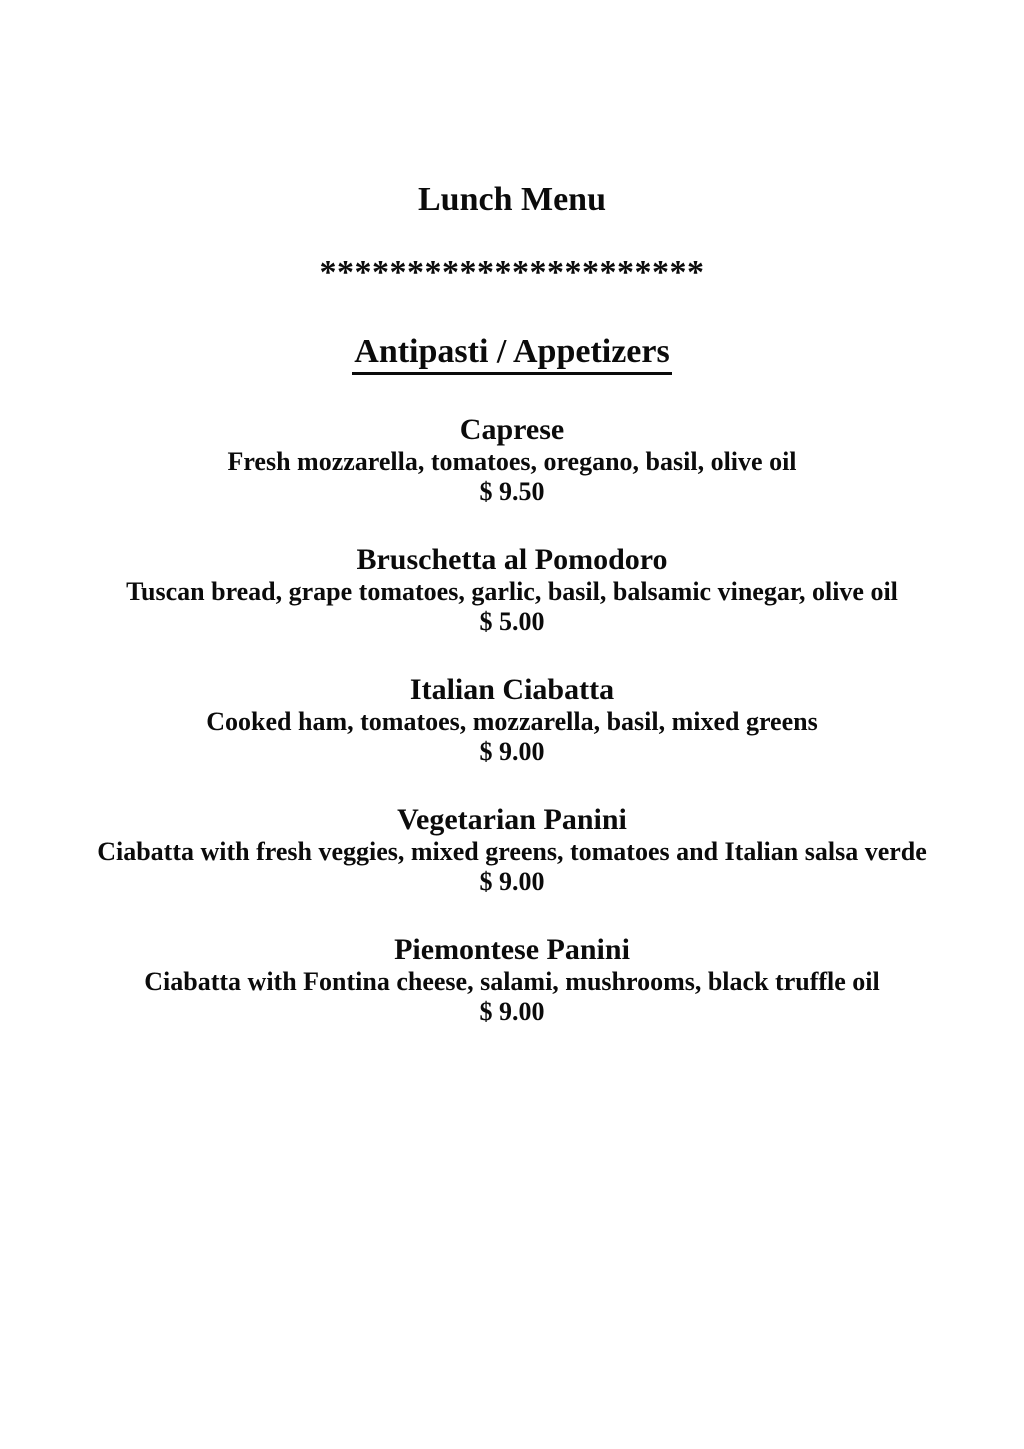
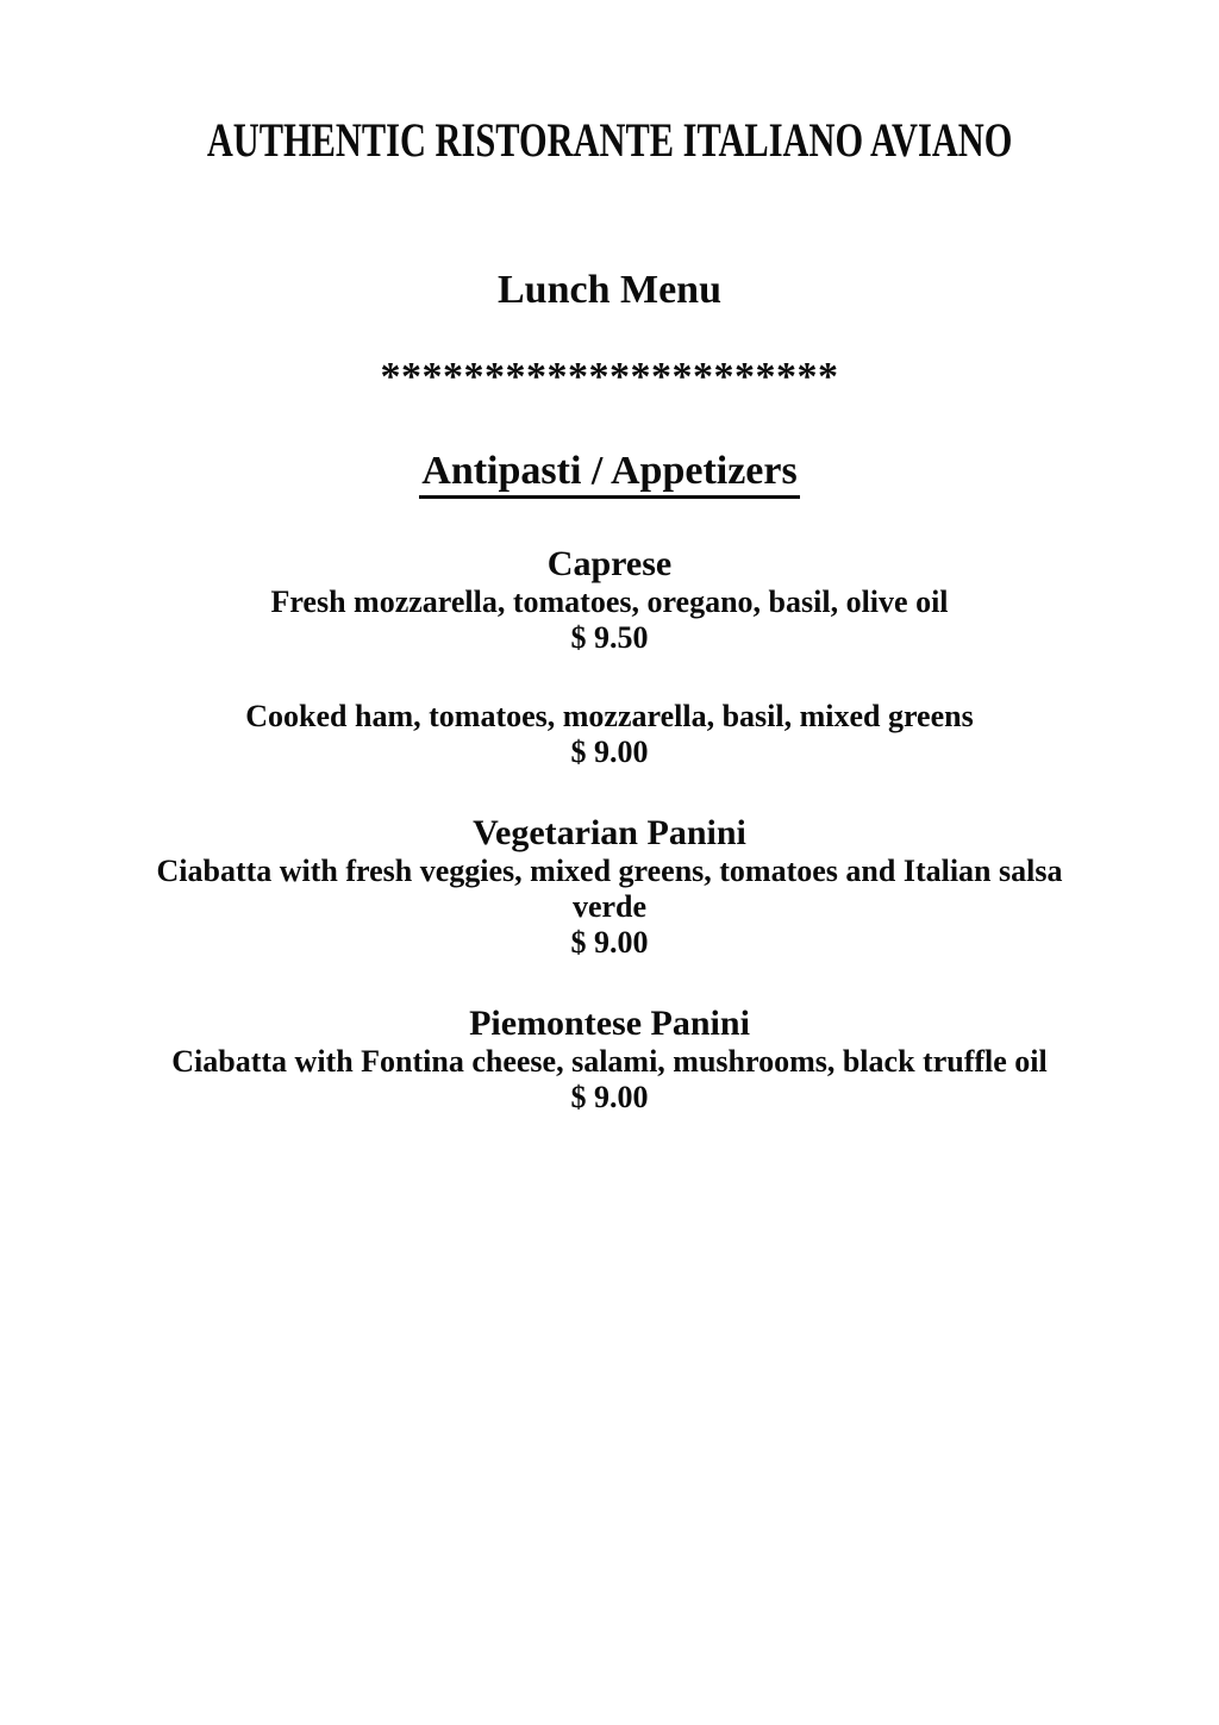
+ AUTHENTIC RISTORANTE ITALIANO AVIANO
  Lunch Menu
  **********************
  Antipasti / Appetizers
  Caprese
  Fresh mozzarella, tomatoes, oregano, basil, olive oil
  $ 9.50
- Bruschetta al Pomodoro
- Tuscan bread, grape tomatoes, garlic, basil, balsamic vinegar, olive oil
- $ 5.00
- Italian Ciabatta
  Cooked ham, tomatoes, mozzarella, basil, mixed greens
  $ 9.00
  Vegetarian Panini
  Ciabatta with fresh veggies, mixed greens, tomatoes and Italian salsa verde
  $ 9.00
  Piemontese Panini
  Ciabatta with Fontina cheese, salami, mushrooms, black truffle oil
  $ 9.00
